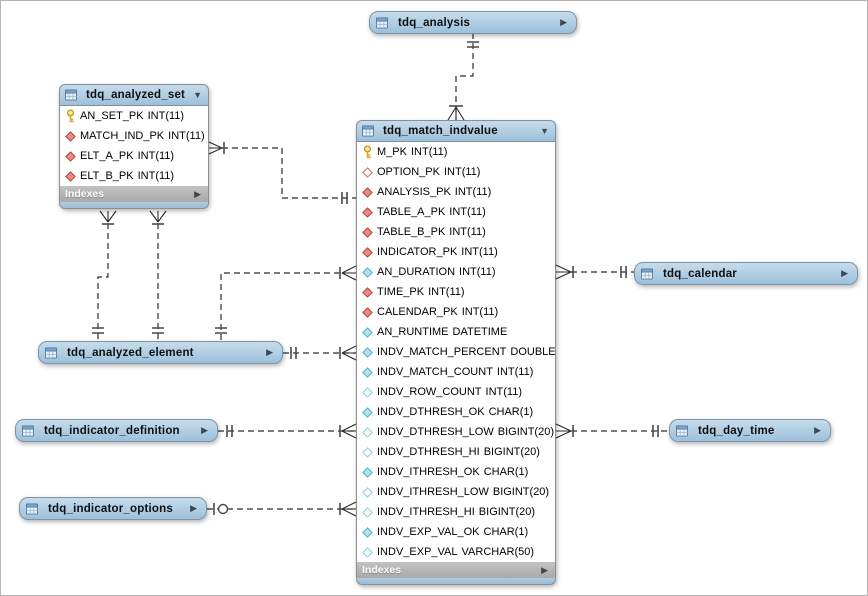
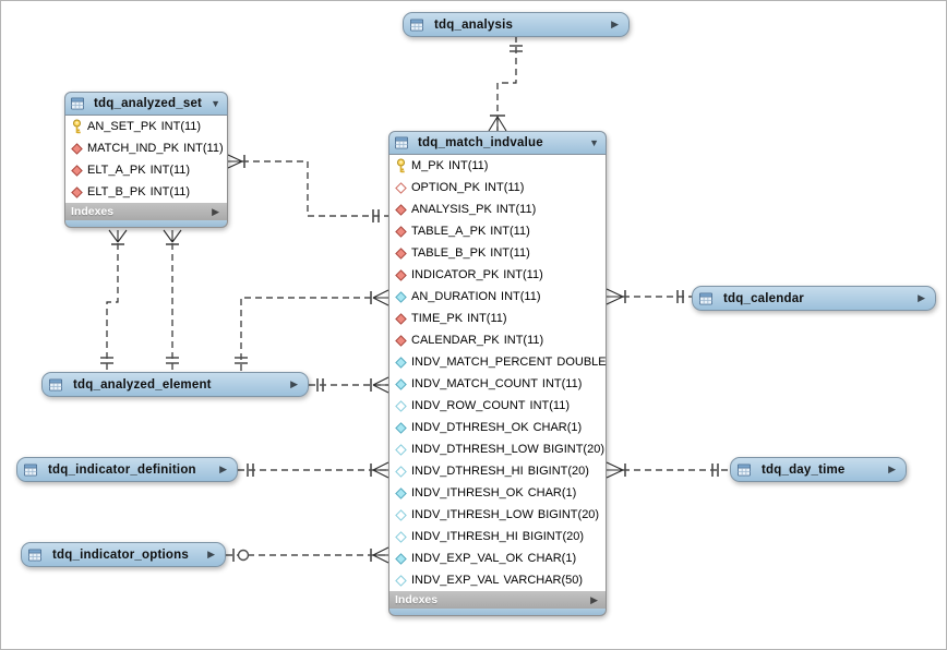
  tdq_analysis
  ▶
  tdq_analyzed_element
  ▶
  tdq_indicator_definition
  ▶
  tdq_indicator_options
  ▶
  tdq_calendar
  ▶
  tdq_day_time
  ▶
  tdq_analyzed_set
  ▼
  AN_SET_PK
  INT(11)
  MATCH_IND_PK
  INT(11)
  ELT_A_PK
  INT(11)
  ELT_B_PK
  INT(11)
  Indexes
  ▶
  tdq_match_indvalue
  ▼
  M_PK
  INT(11)
  OPTION_PK
  INT(11)
  ANALYSIS_PK
  INT(11)
  TABLE_A_PK
  INT(11)
  TABLE_B_PK
  INT(11)
  INDICATOR_PK
  INT(11)
  AN_DURATION
  INT(11)
  TIME_PK
  INT(11)
  CALENDAR_PK
  INT(11)
- AN_RUNTIME
- DATETIME
  INDV_MATCH_PERCENT
  DOUBLE
  INDV_MATCH_COUNT
  INT(11)
  INDV_ROW_COUNT
  INT(11)
  INDV_DTHRESH_OK
  CHAR(1)
  INDV_DTHRESH_LOW
  BIGINT(20)
  INDV_DTHRESH_HI
  BIGINT(20)
  INDV_ITHRESH_OK
  CHAR(1)
  INDV_ITHRESH_LOW
  BIGINT(20)
  INDV_ITHRESH_HI
  BIGINT(20)
  INDV_EXP_VAL_OK
  CHAR(1)
  INDV_EXP_VAL
  VARCHAR(50)
  Indexes
  ▶
